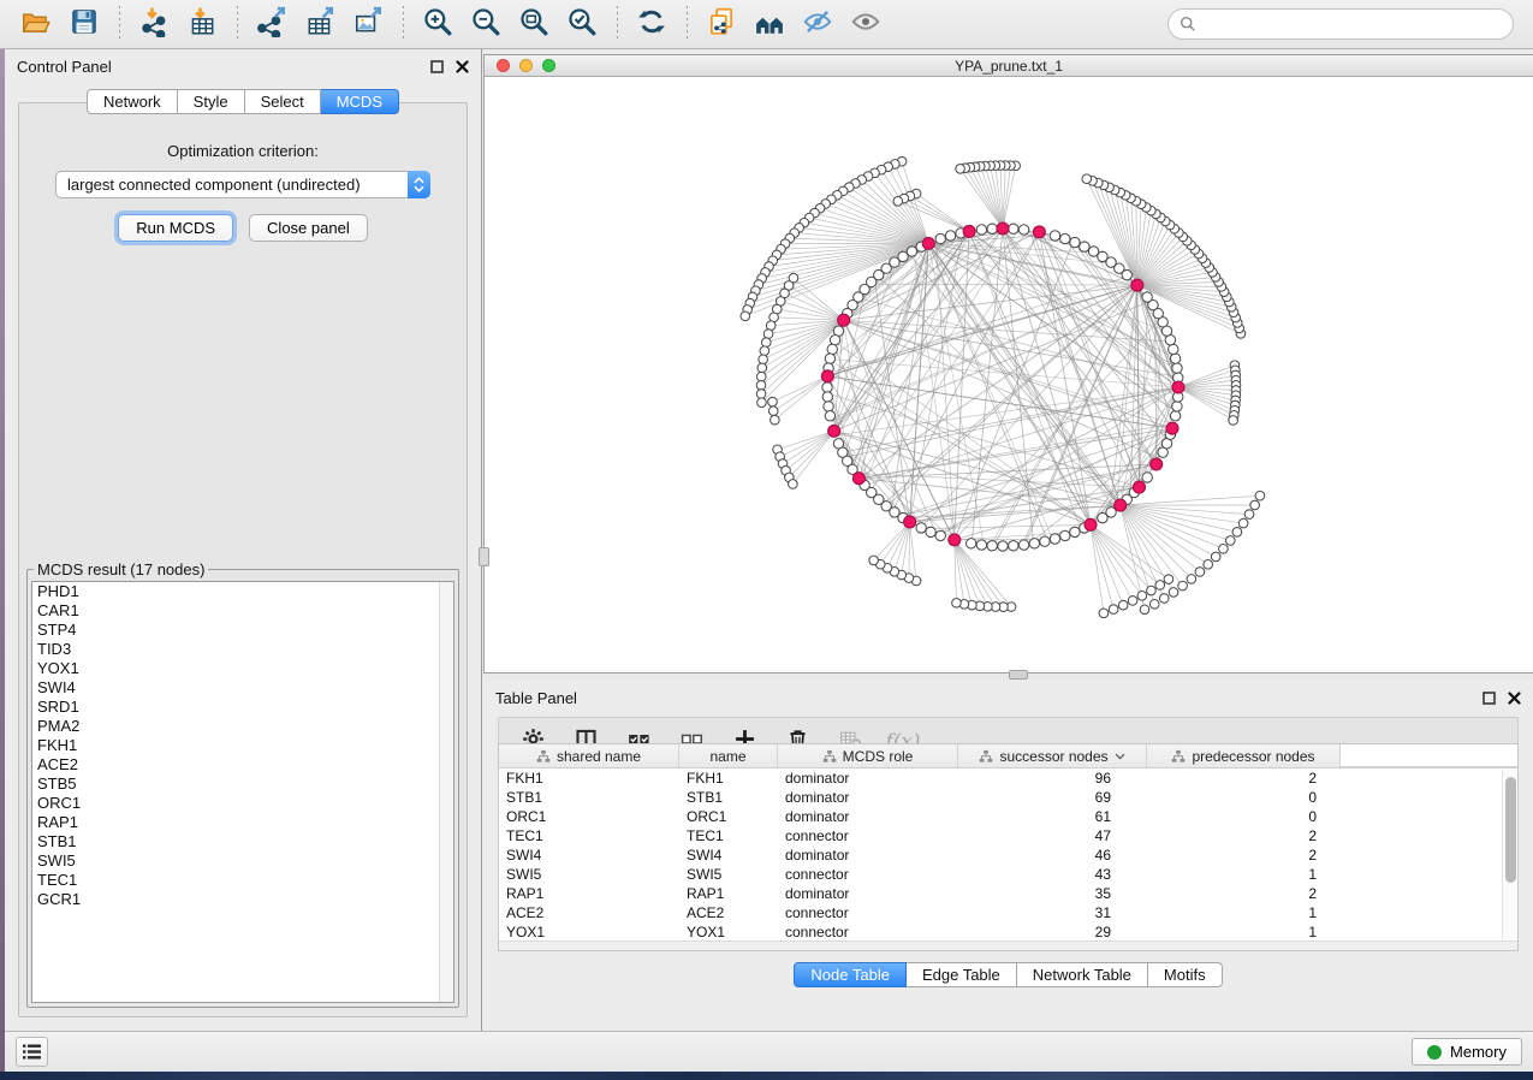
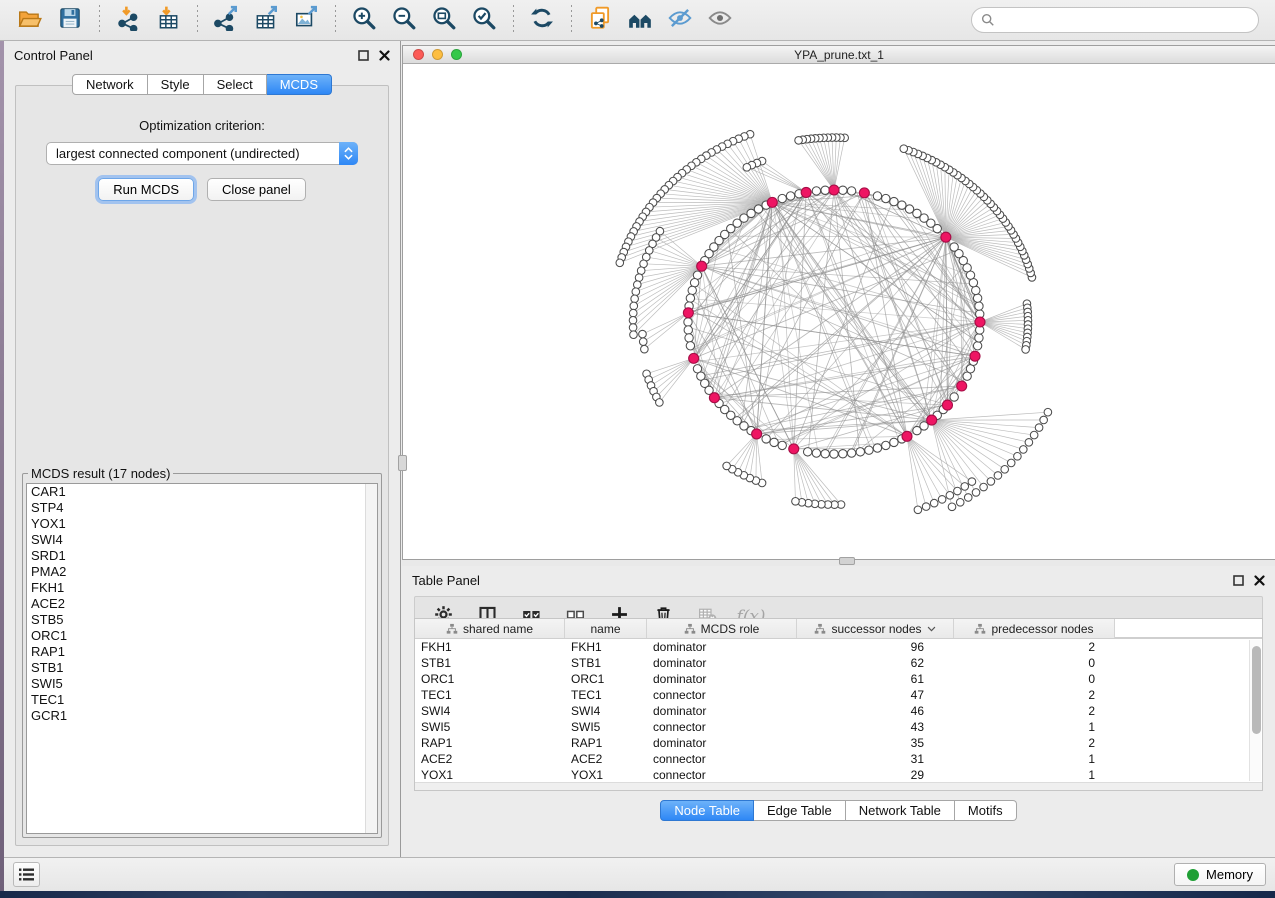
  Control Panel
  Network
  Style
  Select
  MCDS
  Optimization criterion:
  largest connected component (undirected)
  Run MCDS
  Close panel
  MCDS result (17 nodes)
- PHD1
  CAR1
  STP4
- TID3
  YOX1
  SWI4
  SRD1
  PMA2
  FKH1
  ACE2
  STB5
  ORC1
  RAP1
  STB1
  SWI5
  TEC1
  GCR1
  YPA_prune.txt_1
  Table Panel
  f(x)
  shared name
  name
  MCDS role
  successor nodes
  predecessor nodes
  FKH1
  FKH1
  dominator
  96
  2
  STB1
  STB1
  dominator
- 69
+ 62
  0
  ORC1
  ORC1
  dominator
  61
  0
  TEC1
  TEC1
  connector
  47
  2
  SWI4
  SWI4
  dominator
  46
  2
  SWI5
  SWI5
  connector
  43
  1
  RAP1
  RAP1
  dominator
  35
  2
  ACE2
  ACE2
  connector
  31
  1
  YOX1
  YOX1
  connector
  29
  1
  Node Table
  Edge Table
  Network Table
  Motifs
  Memory
